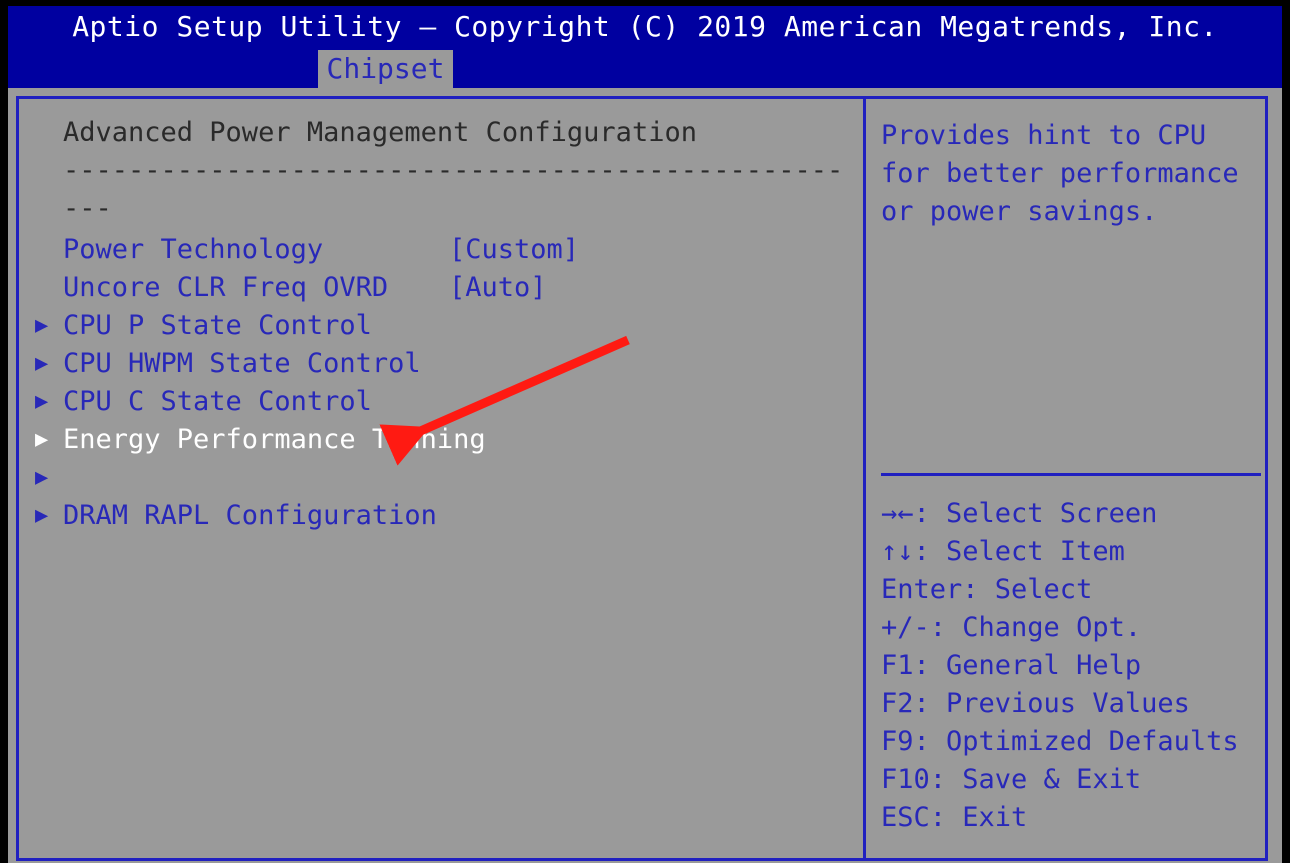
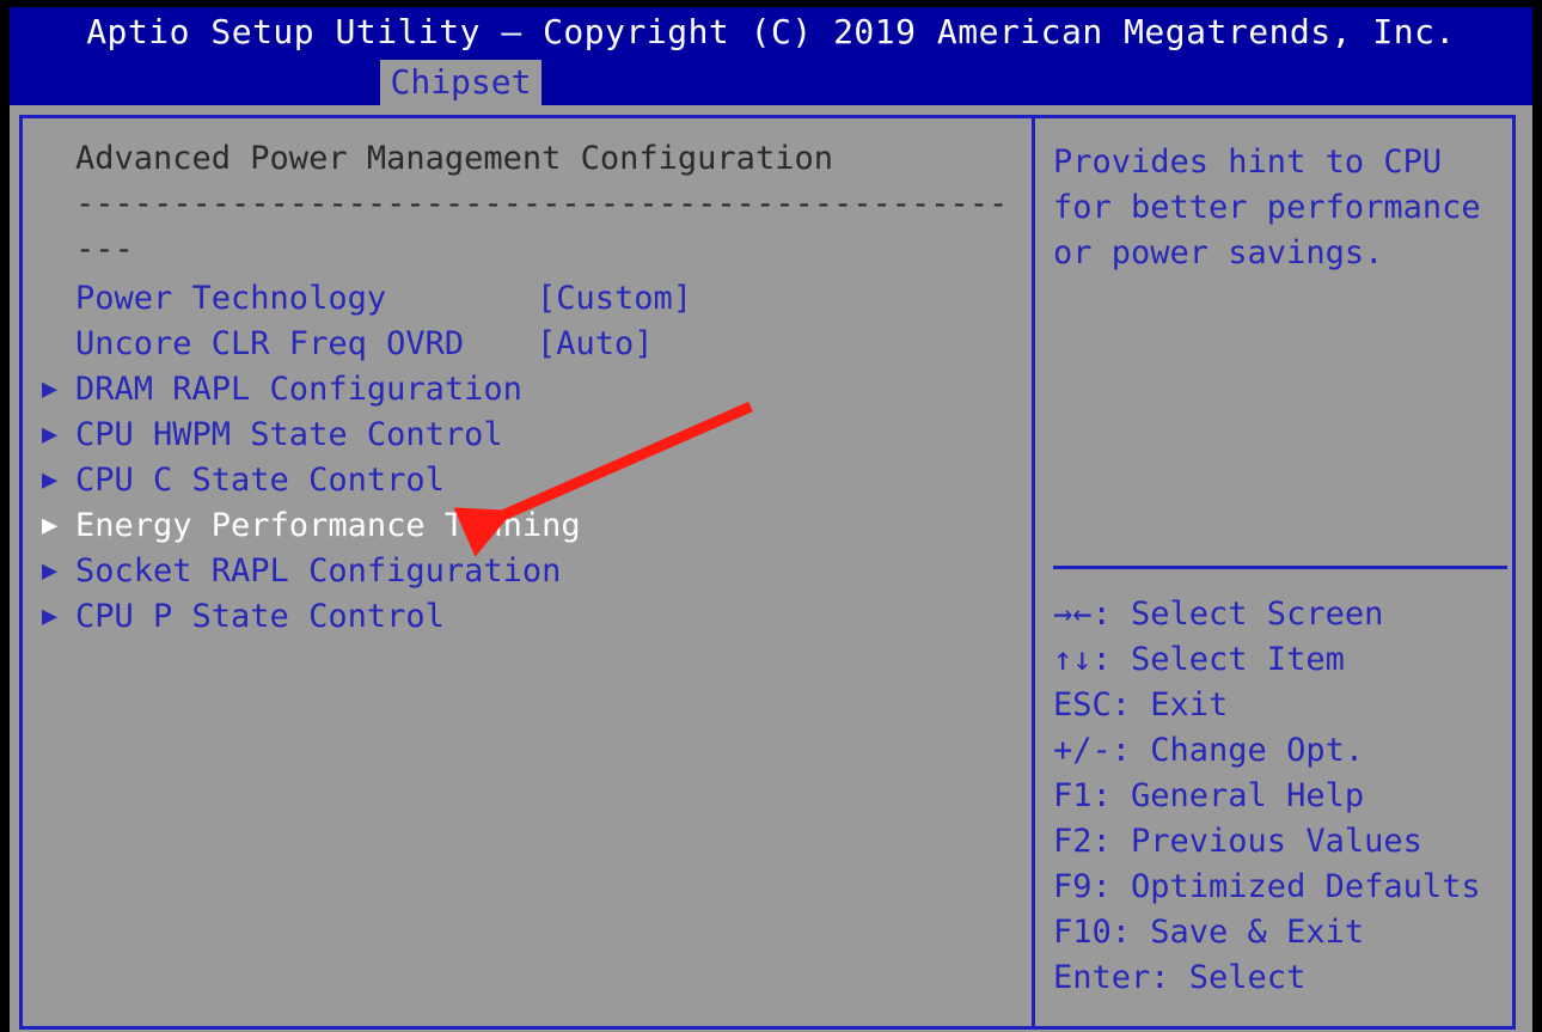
  Aptio Setup Utility – Copyright (C) 2019 American Megatrends, Inc.
  Chipset
  Advanced Power Management Configuration
  ------------------------------------------------
  ---
  Power Technology
  [Custom]
  Uncore CLR Freq OVRD
  [Auto]
  ▶
- CPU P State Control
+ DRAM RAPL Configuration
  ▶
  CPU HWPM State Control
  ▶
  CPU C State Control
  ▶
  Energy Performance Tunning
  ▶
+ Socket RAPL Configuration
  ▶
- DRAM RAPL Configuration
+ CPU P State Control
  Provides hint to CPU
  for better performance
  or power savings.
  →←: Select Screen
  ↑↓: Select Item
- Enter: Select
+ ESC: Exit
  +/-: Change Opt.
  F1: General Help
  F2: Previous Values
  F9: Optimized Defaults
  F10: Save & Exit
- ESC: Exit
+ Enter: Select
